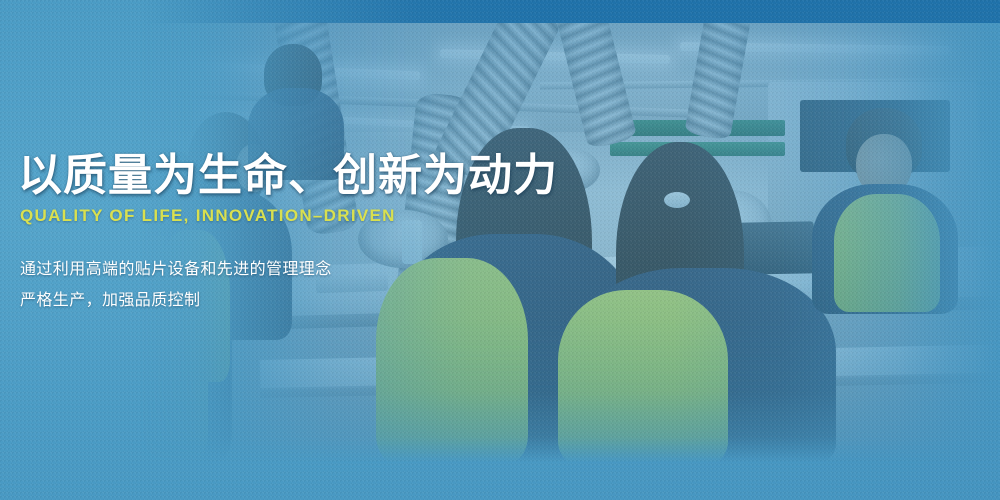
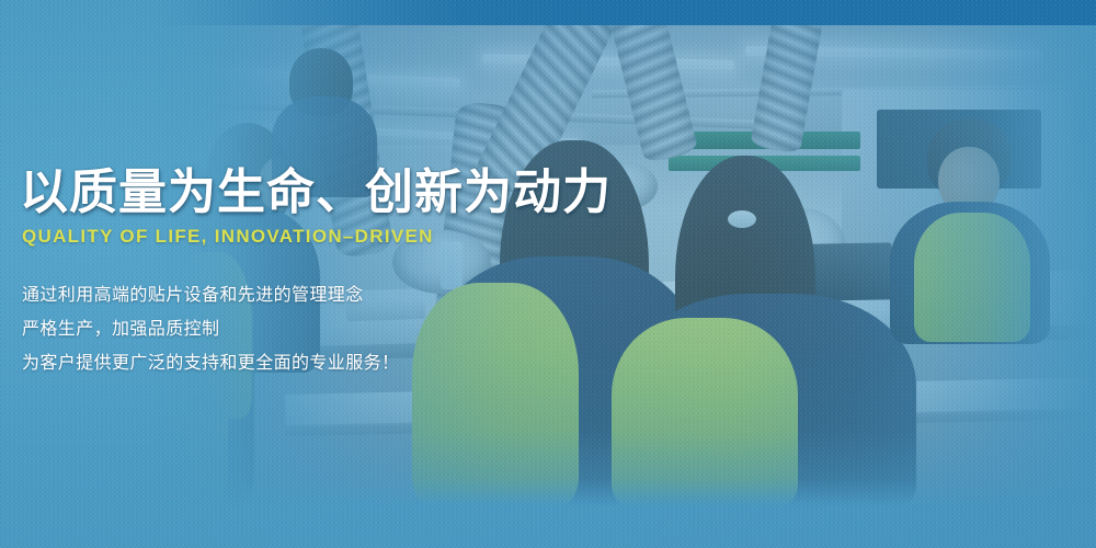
  以质量为生命、创新为动力
  QUALITY OF LIFE, INNOVATION–DRIVEN
  通过利用高端的贴片设备和先进的管理理念
  严格生产，加强品质控制
+ 为客户提供更广泛的支持和更全面的专业服务！
